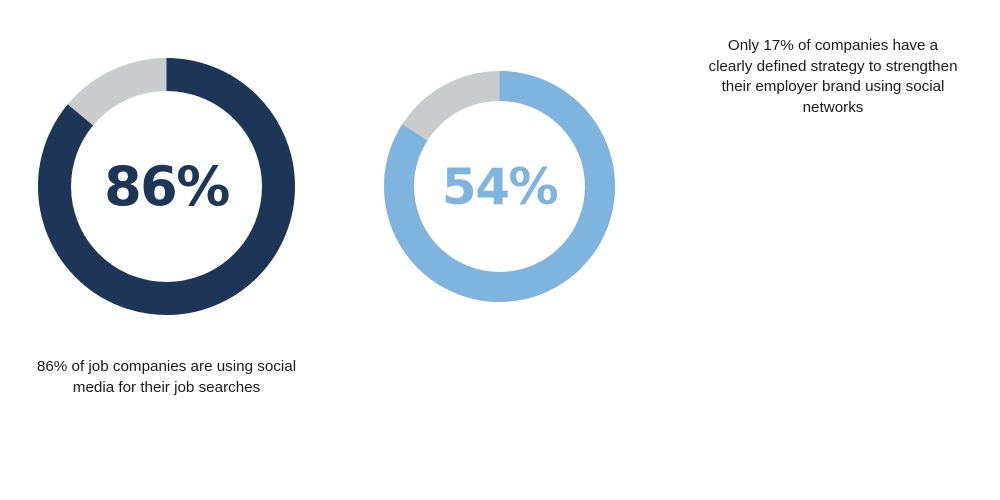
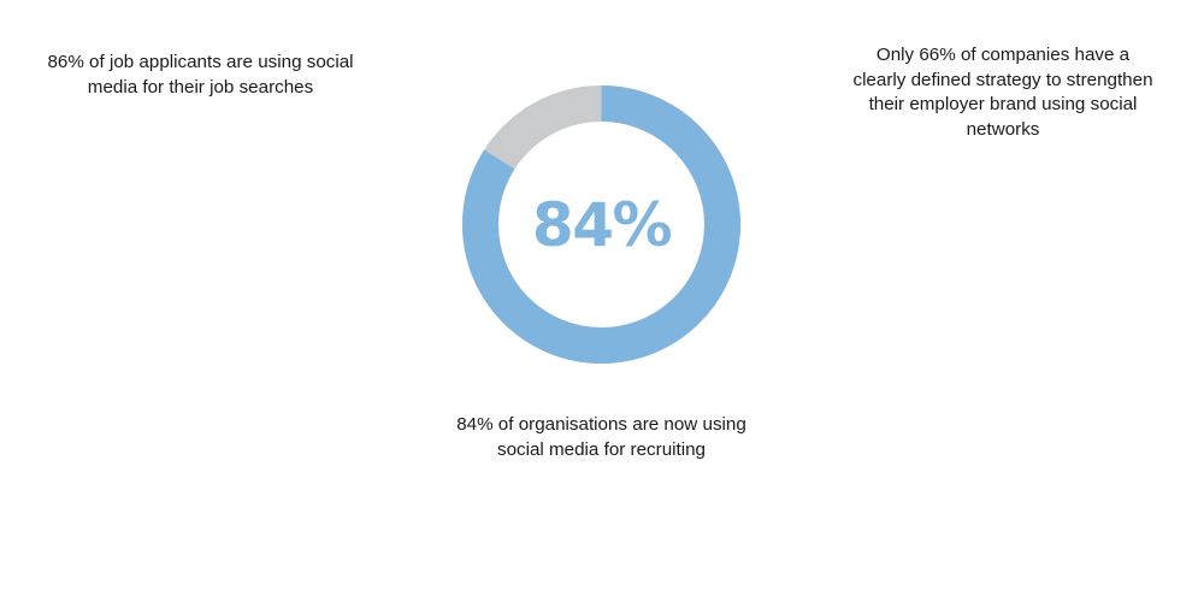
- 86%
- 86% of job companies are using social media for their job searches
+ 86% of job applicants are using social media for their job searches
- 54%
+ 84%
+ 84% of organisations are now using social media for recruiting
- Only 17% of companies have a clearly defined strategy to strengthen their employer brand using social networks
+ Only 66% of companies have a clearly defined strategy to strengthen their employer brand using social networks
